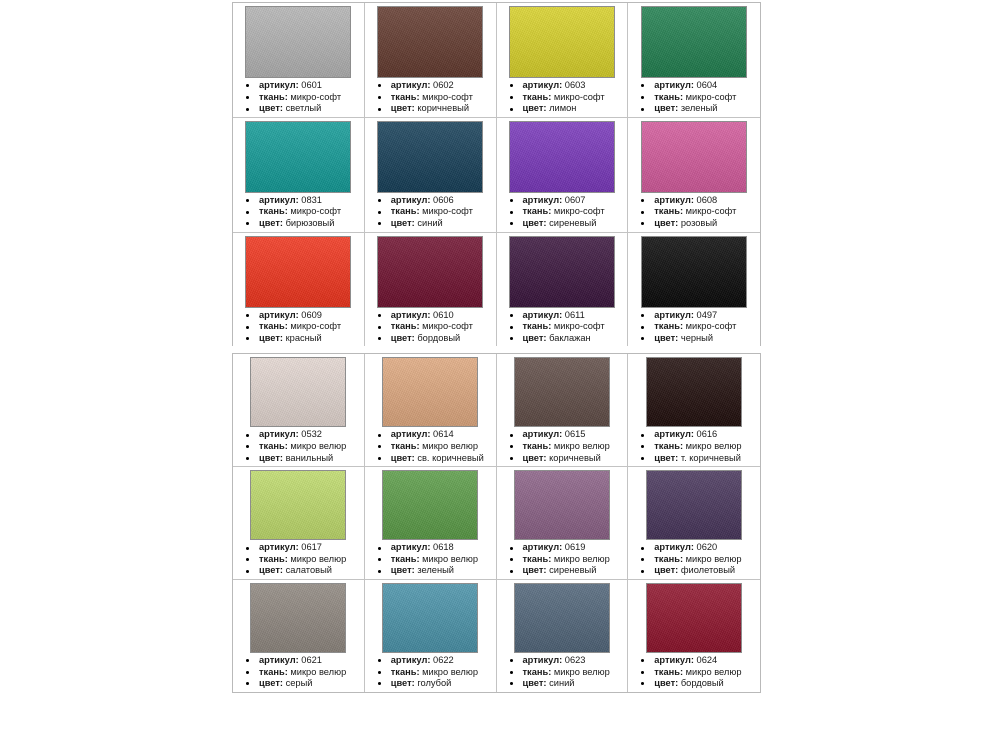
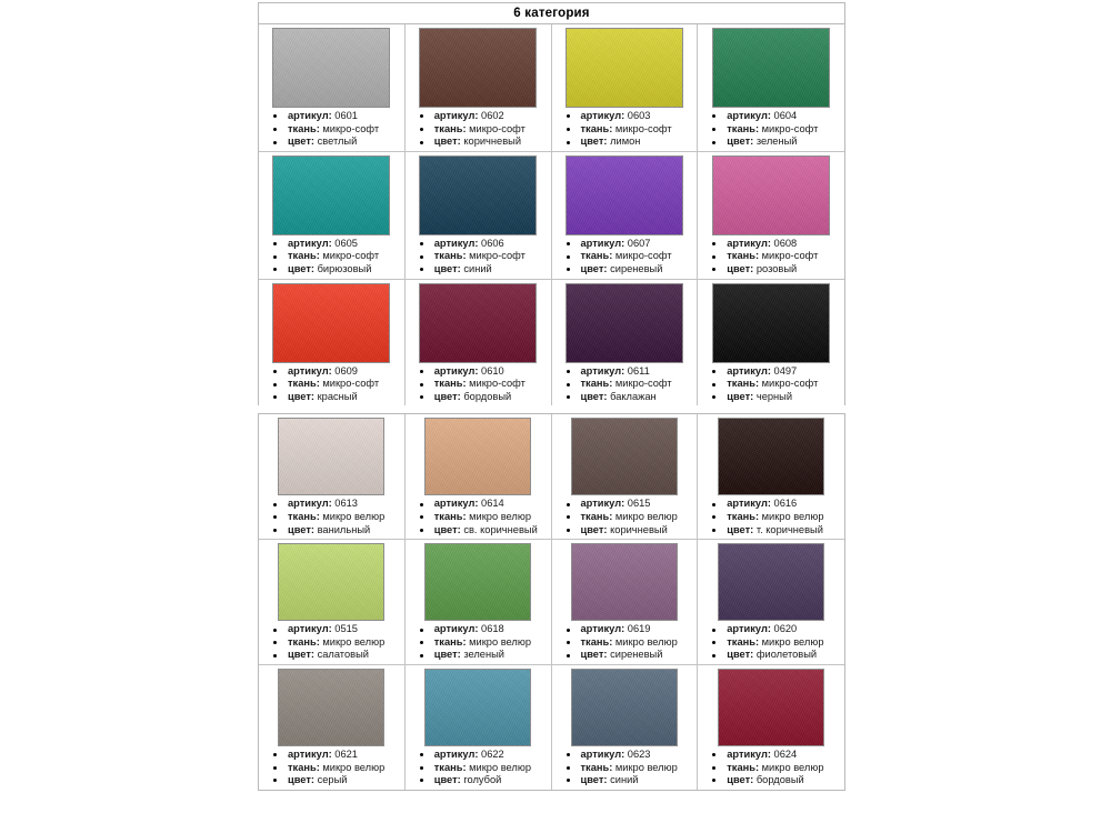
+ 6 категория
  артикул: 0601
  ткань: микро-софт
  цвет: светлый
  артикул: 0602
  ткань: микро-софт
  цвет: коричневый
  артикул: 0603
  ткань: микро-софт
  цвет: лимон
  артикул: 0604
  ткань: микро-софт
  цвет: зеленый
- артикул: 0831
+ артикул: 0605
  ткань: микро-софт
  цвет: бирюзовый
  артикул: 0606
  ткань: микро-софт
  цвет: синий
  артикул: 0607
  ткань: микро-софт
  цвет: сиреневый
  артикул: 0608
  ткань: микро-софт
  цвет: розовый
  артикул: 0609
  ткань: микро-софт
  цвет: красный
  артикул: 0610
  ткань: микро-софт
  цвет: бордовый
  артикул: 0611
  ткань: микро-софт
  цвет: баклажан
  артикул: 0497
  ткань: микро-софт
  цвет: черный
- артикул: 0532
+ артикул: 0613
  ткань: микро велюр
  цвет: ванильный
  артикул: 0614
  ткань: микро велюр
  цвет: св. коричневый
  артикул: 0615
  ткань: микро велюр
  цвет: коричневый
  артикул: 0616
  ткань: микро велюр
  цвет: т. коричневый
- артикул: 0617
+ артикул: 0515
  ткань: микро велюр
  цвет: салатовый
  артикул: 0618
  ткань: микро велюр
  цвет: зеленый
  артикул: 0619
  ткань: микро велюр
  цвет: сиреневый
  артикул: 0620
  ткань: микро велюр
  цвет: фиолетовый
  артикул: 0621
  ткань: микро велюр
  цвет: серый
  артикул: 0622
  ткань: микро велюр
  цвет: голубой
  артикул: 0623
  ткань: микро велюр
  цвет: синий
  артикул: 0624
  ткань: микро велюр
  цвет: бордовый
